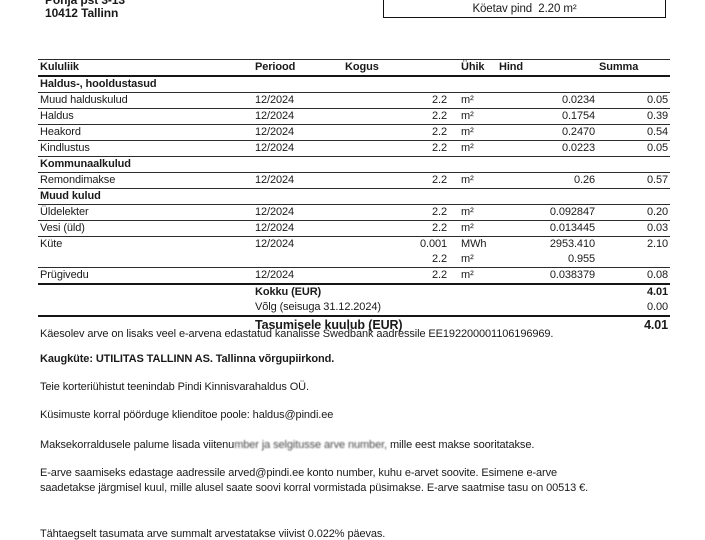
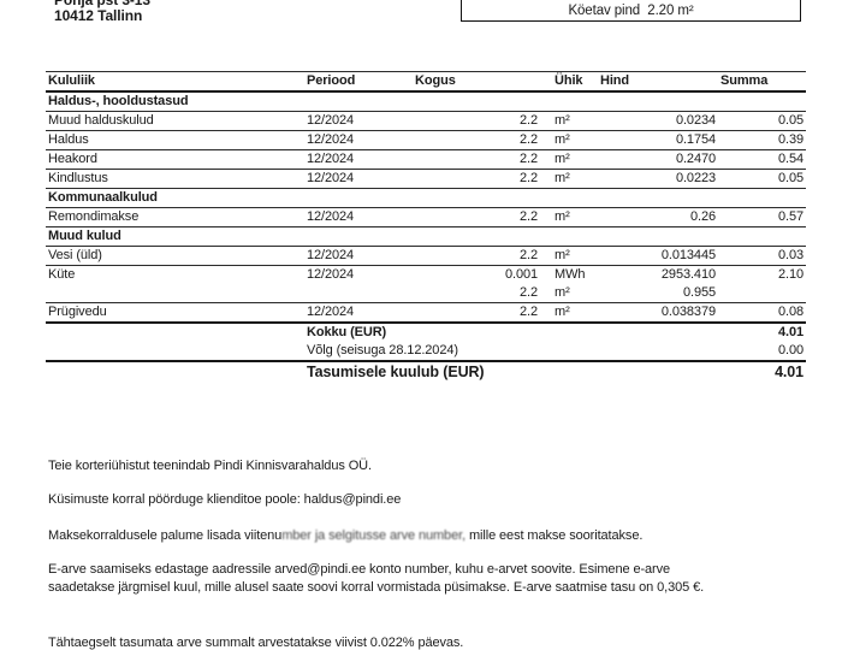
  Põhja pst 3-13
  10412 Tallinn
  Köetav pind 2.20 m²
  Kululiik	Periood	Kogus	Ühik	Hind	Summa
  Haldus-, hooldustasud
  Muud halduskulud	12/2024	2.2	m²	0.0234	0.05
  Haldus	12/2024	2.2	m²	0.1754	0.39
  Heakord	12/2024	2.2	m²	0.2470	0.54
  Kindlustus	12/2024	2.2	m²	0.0223	0.05
  Kommunaalkulud
  Remondimakse	12/2024	2.2	m²	0.26	0.57
  Muud kulud
- Üldelekter	12/2024	2.2	m²	0.092847	0.20
  Vesi (üld)	12/2024	2.2	m²	0.013445	0.03
  Küte	12/2024	0.001	MWh	2953.410	2.10
  		2.2	m²	0.955
  Prügivedu	12/2024	2.2	m²	0.038379	0.08
  	Kokku (EUR)	4.01
- 	Võlg (seisuga 31.12.2024)	0.00
+ 	Võlg (seisuga 28.12.2024)	0.00
  	Tasumisele kuulub (EUR)	4.01
- Käesolev arve on lisaks veel e-arvena edastatud kanalisse Swedbank aadressile EE192200001106196969.
- Kaugküte: UTILITAS TALLINN AS. Tallinna võrgupiirkond.
  Teie korteriühistut teenindab Pindi Kinnisvarahaldus OÜ.
  Küsimuste korral pöörduge klienditoe poole: haldus@pindi.ee
  Maksekorraldusele palume lisada viitenumber ja selgitusse arve number, mille eest makse sooritatakse.
  E-arve saamiseks edastage aadressile arved@pindi.ee konto number, kuhu e-arvet soovite. Esimene e-arve
- saadetakse järgmisel kuul, mille alusel saate soovi korral vormistada püsimakse. E-arve saatmise tasu on 00513 €.
+ saadetakse järgmisel kuul, mille alusel saate soovi korral vormistada püsimakse. E-arve saatmise tasu on 0,305 €.
  Tähtaegselt tasumata arve summalt arvestatakse viivist 0.022% päevas.
